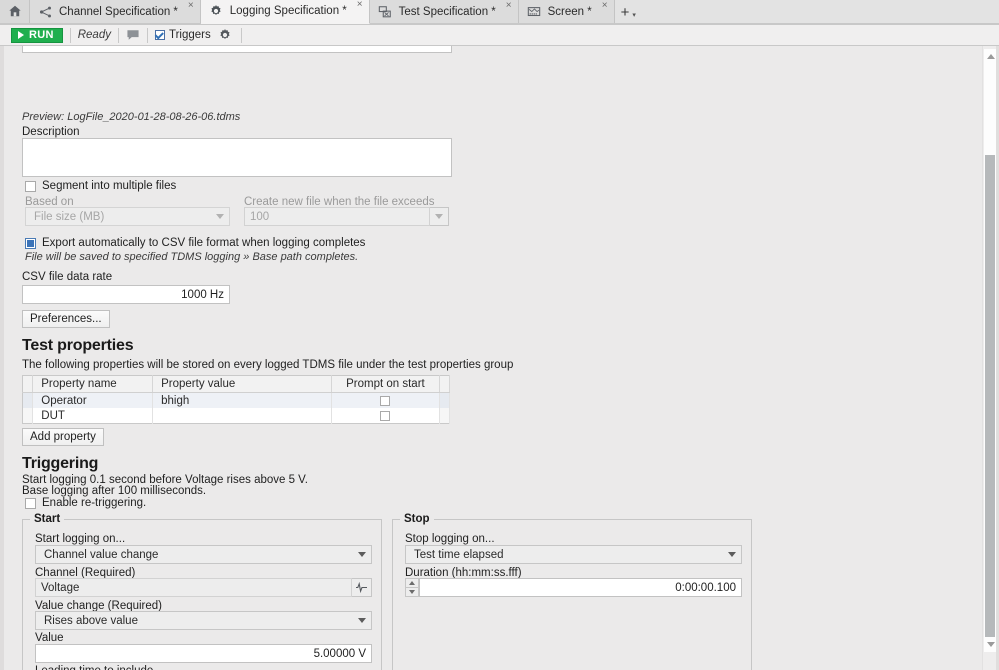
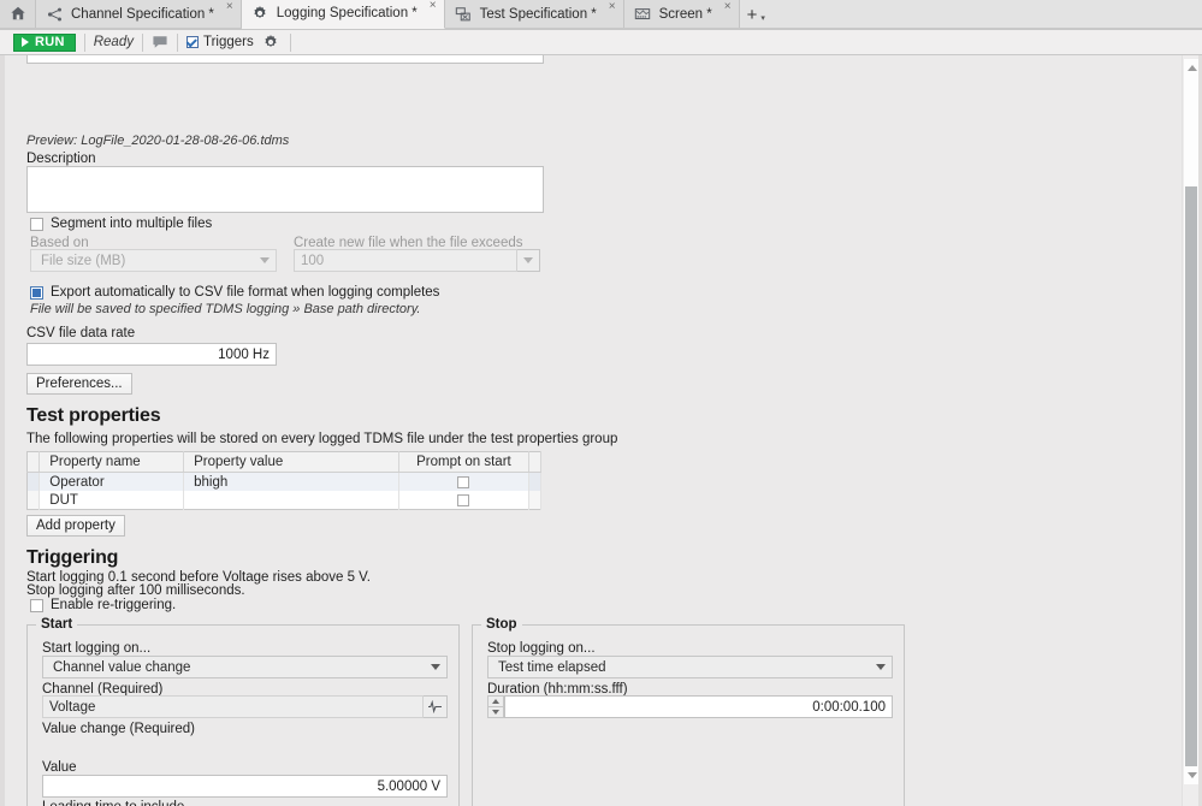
  Channel Specification *
  ×
  Logging Specification *
  ×
  Test Specification *
  ×
  Screen *
  ×
  +
  RUN
  Ready
  Triggers
  Preview: LogFile_2020-01-28-08-26-06.tdms
  Description
  Segment into multiple files
  Based on
  File size (MB)
  Create new file when the file exceeds
  100
  Export automatically to CSV file format when logging completes
- File will be saved to specified TDMS logging » Base path completes.
+ File will be saved to specified TDMS logging » Base path directory.
  CSV file data rate
  1000 Hz
  Preferences...
  Test properties
  The following properties will be stored on every logged TDMS file under the test properties group
  	Property name	Property value	Prompt on start
  	Operator	bhigh
  	DUT
  Add property
  Triggering
  Start logging 0.1 second before Voltage rises above 5 V.
- Base logging after 100 milliseconds.
+ Stop logging after 100 milliseconds.
  Enable re-triggering.
  Start
  Start logging on...
  Channel value change
  Channel (Required)
  Voltage
  Value change (Required)
- Rises above value
  Value
  5.00000 V
  Stop
  Stop logging on...
  Test time elapsed
  Duration (hh:mm:ss.fff)
  0:00:00.100
